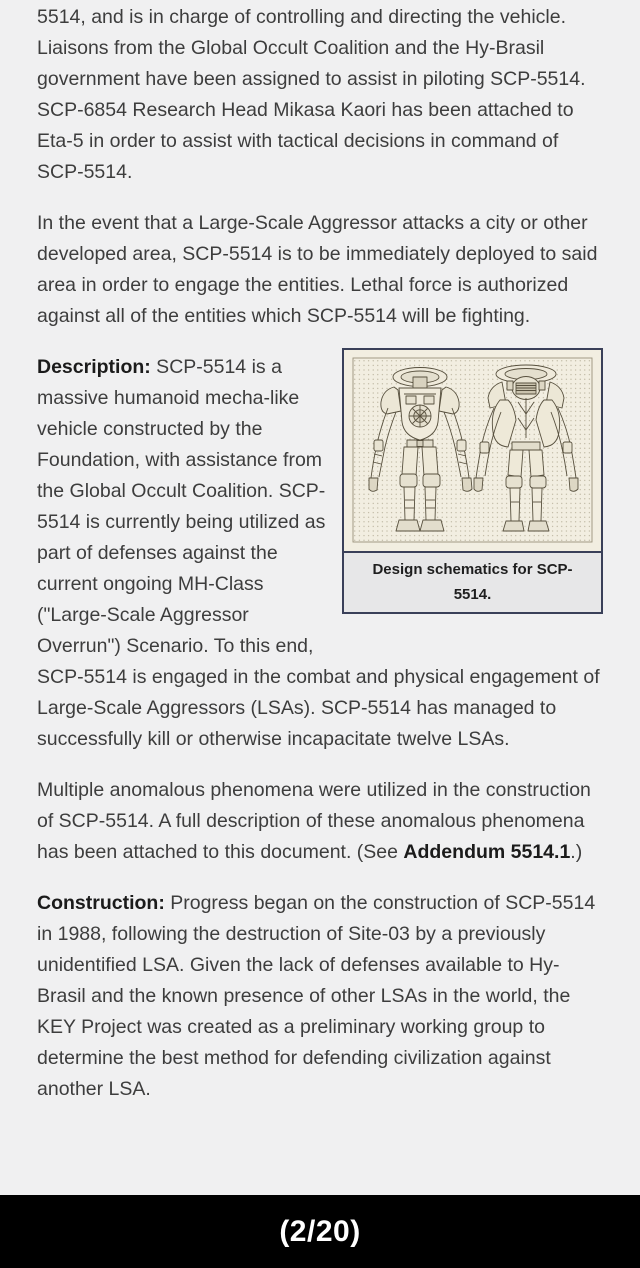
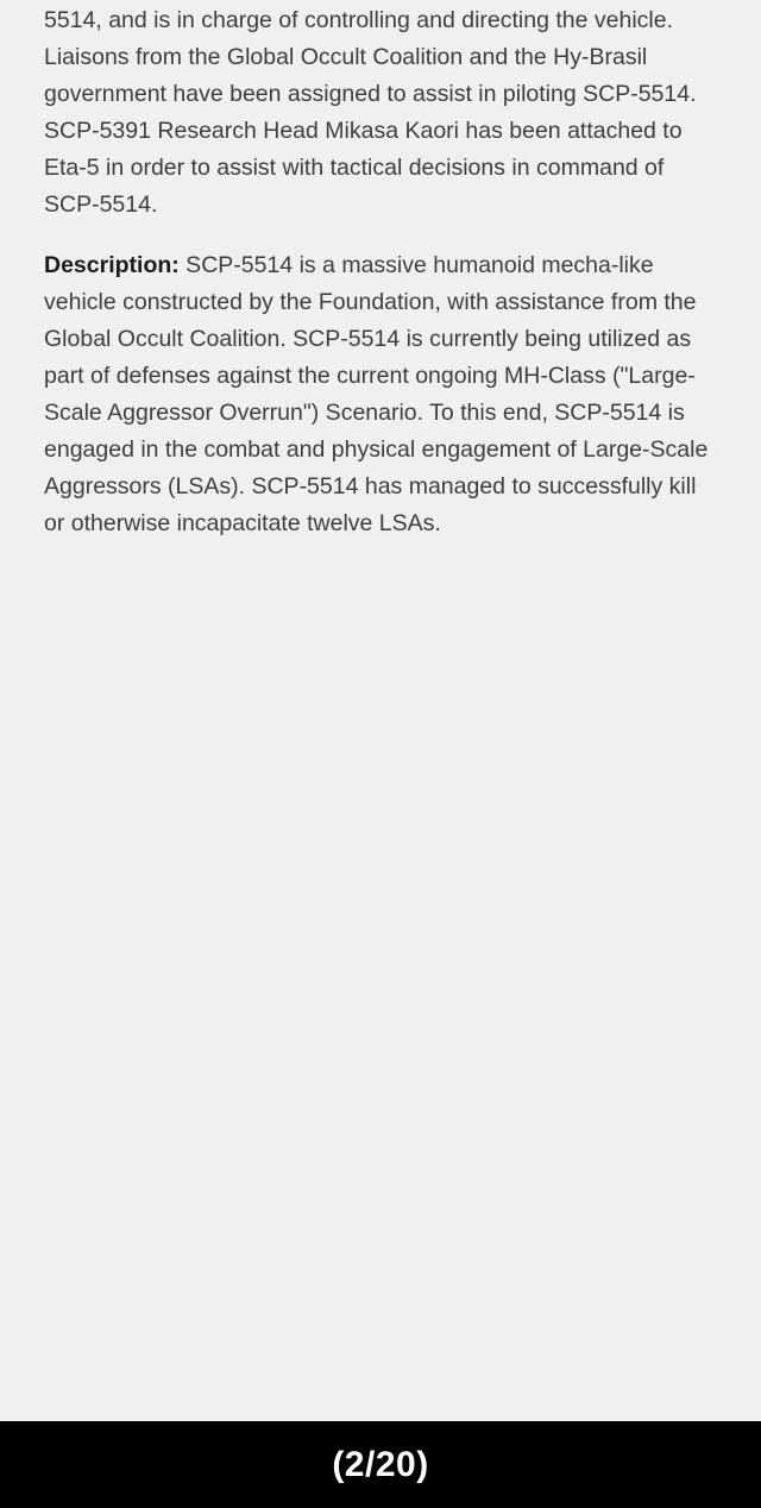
- 5514, and is in charge of controlling and directing the vehicle. Liaisons from the Global Occult Coalition and the Hy-Brasil government have been assigned to assist in piloting SCP-5514. SCP-6854 Research Head Mikasa Kaori has been attached to Eta-5 in order to assist with tactical decisions in command of SCP-5514.
+ 5514, and is in charge of controlling and directing the vehicle. Liaisons from the Global Occult Coalition and the Hy-Brasil government have been assigned to assist in piloting SCP-5514. SCP-5391 Research Head Mikasa Kaori has been attached to Eta-5 in order to assist with tactical decisions in command of SCP-5514.
- In the event that a Large-Scale Aggressor attacks a city or other developed area, SCP-5514 is to be immediately deployed to said area in order to engage the entities. Lethal force is authorized against all of the entities which SCP-5514 will be fighting.
- Design schematics for SCP-5514.
  Description: SCP-5514 is a massive humanoid mecha-like vehicle constructed by the Foundation, with assistance from the Global Occult Coalition. SCP-5514 is currently being utilized as part of defenses against the current ongoing MH-Class ("Large-Scale Aggressor Overrun") Scenario. To this end, SCP-5514 is engaged in the combat and physical engagement of Large-Scale Aggressors (LSAs). SCP-5514 has managed to successfully kill or otherwise incapacitate twelve LSAs.
- Multiple anomalous phenomena were utilized in the construction of SCP-5514. A full description of these anomalous phenomena has been attached to this document. (See Addendum 5514.1.)
- Construction: Progress began on the construction of SCP-5514 in 1988, following the destruction of Site-03 by a previously unidentified LSA. Given the lack of defenses available to Hy-Brasil and the known presence of other LSAs in the world, the KEY Project was created as a preliminary working group to determine the best method for defending civilization against another LSA.
  (2/20)
